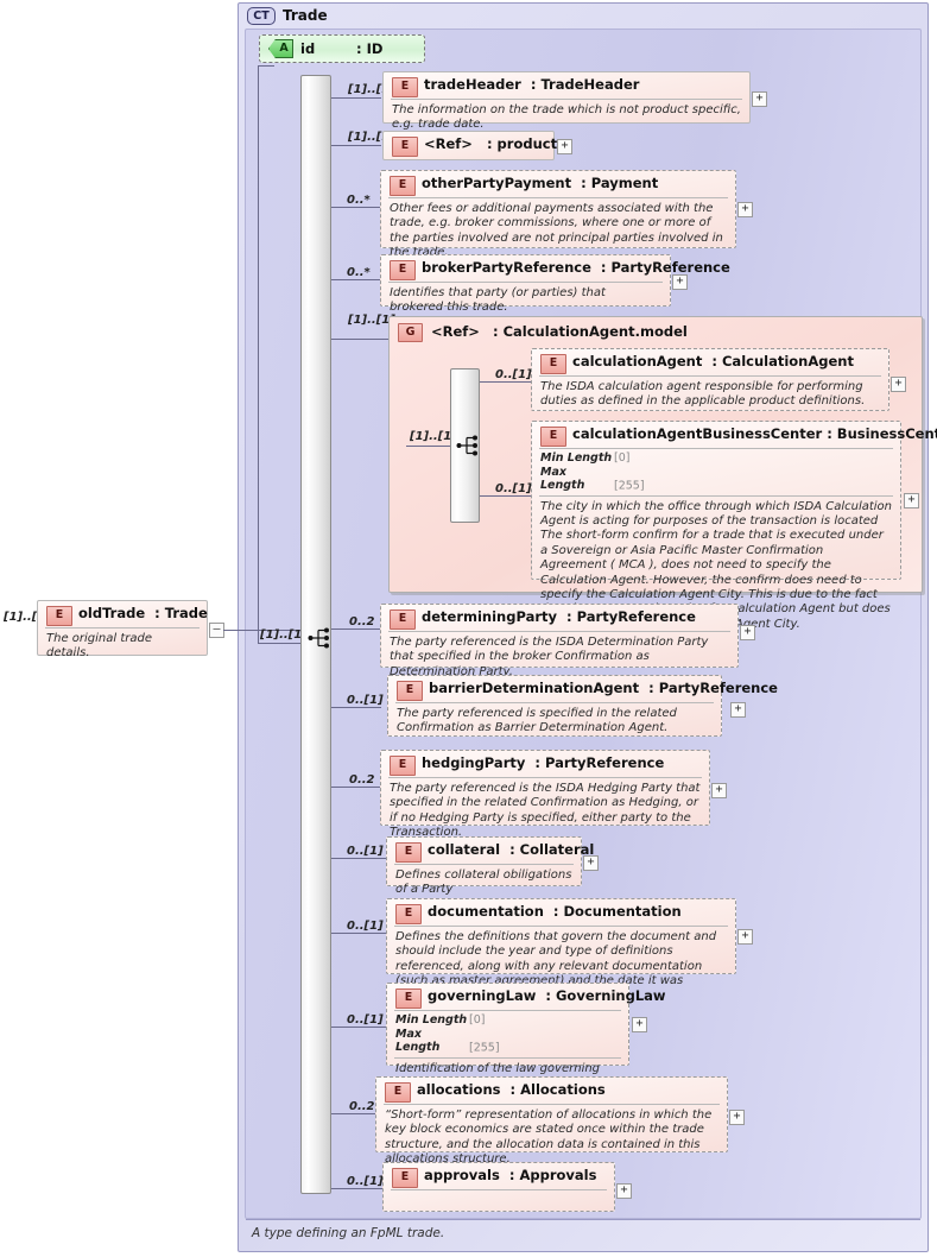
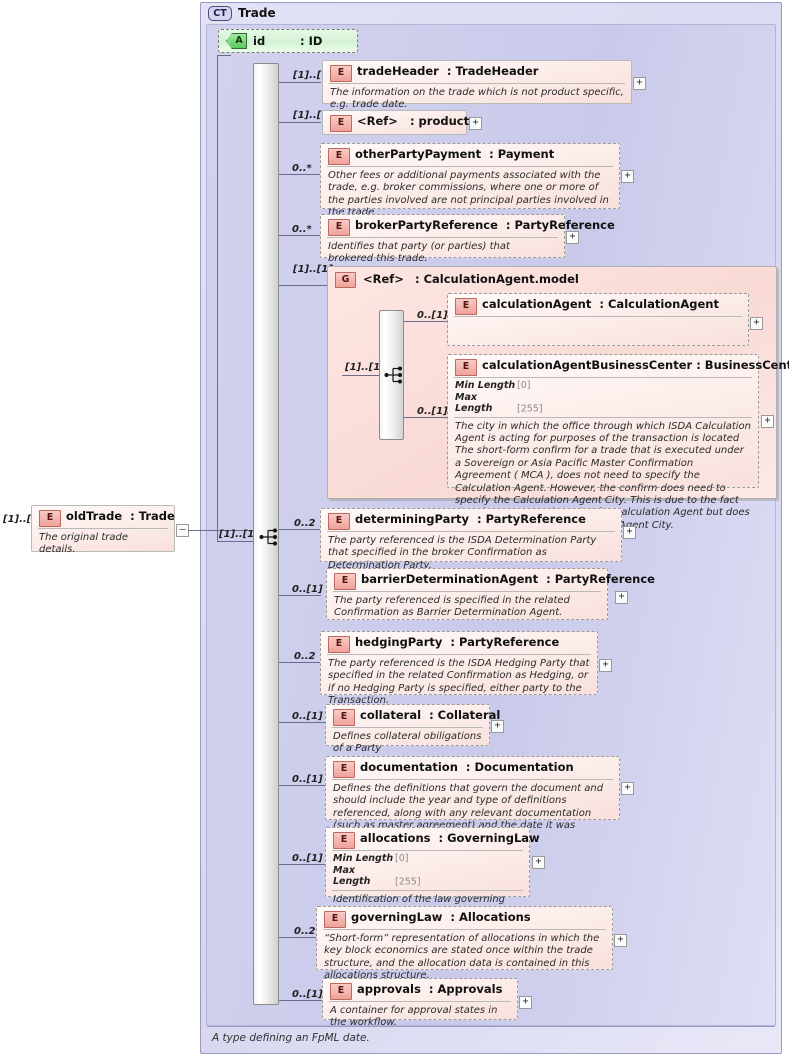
  CT
  Trade
- A type defining an FpML trade.
+ A type defining an FpML date.
  A
  id
  : ID
  [1]..[
  E
  oldTrade : Trade
  The original trade details.
  –
  [1]..[1
  [1]..[
  E
  tradeHeader : TradeHeader
  The information on the trade which is not product specific, e.g. trade date.
  +
  [1]..[
  E
  <Ref> : product
  +
  0..*
  E
  otherPartyPayment : Payment
  Other fees or additional payments associated with the trade, e.g. broker commissions, where one or more of the parties involved are not principal parties involved in the trade.
  +
  0..*
  E
  brokerPartyReference : PartyReference
  Identifies that party (or parties) that brokered this trade.
  +
  [1]..[1
  G
  <Ref>
  : CalculationAgent.model
  [1]..[1
  0..[1]
  E
  calculationAgent : CalculationAgent
- The ISDA calculation agent responsible for performing duties as defined in the applicable product definitions.
  +
  0..[1]
  E
  calculationAgentBusinessCenter : BusinessCen
  Min Length [0]
  Max Length [255]
  The city in which the office through which ISDA Calculation Agent is acting for purposes of the transaction is located The short-form confirm for a trade that is executed under a Sovereign or Asia Pacific Master Confirmation Agreement ( MCA ), does not need to specify the Calculation Agent. However, the confirm does need to specify the Calculation Agent City. This is due to the fact alculation Agent but does nt City.
  +
  0..2
  E
  determiningParty : PartyReference
  The party referenced is the ISDA Determination Party that specified in the broker Confirmation as Determination Party.
  +
  0..[1]
  E
  barrierDeterminationAgent : PartyReference
  The party referenced is specified in the related Confirmation as Barrier Determination Agent.
  +
  0..2
  E
  hedgingParty : PartyReference
  The party referenced is the ISDA Hedging Party that specified in the related Confirmation as Hedging, or if no Hedging Party is specified, either party to the Transaction.
  +
  0..[1]
  E
  collateral : Collateral
  Defines collateral obiligations of a Party
  +
  0..[1]
  E
  documentation : Documentation
  Defines the definitions that govern the document and should include the year and type of definitions referenced, along with any relevant documentation (such as master agreement) and the date it was
  +
  0..[1]
  E
- governingLaw : GoverningLaw
+ allocations : GoverningLaw
  Min Length [0]
  Max Length [255]
  +
  0..2
  E
- allocations : Allocations
+ governingLaw : Allocations
  “Short-form” representation of allocations in which the key block economics are stated once within the trade structure, and the allocation data is contained in this allocations structure.
  +
  0..[1]
  E
  approvals : Approvals
+ A container for approval states in the workflow.
  +
